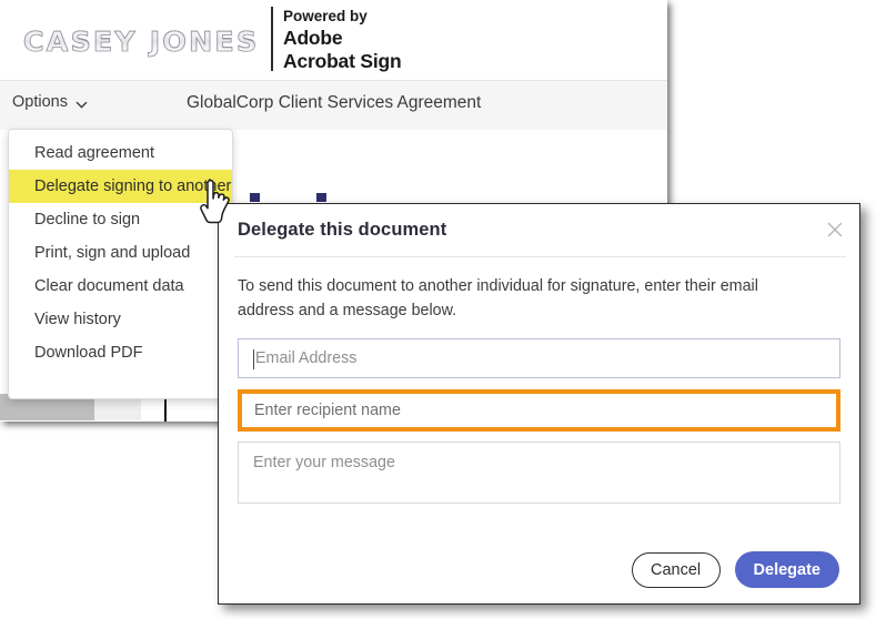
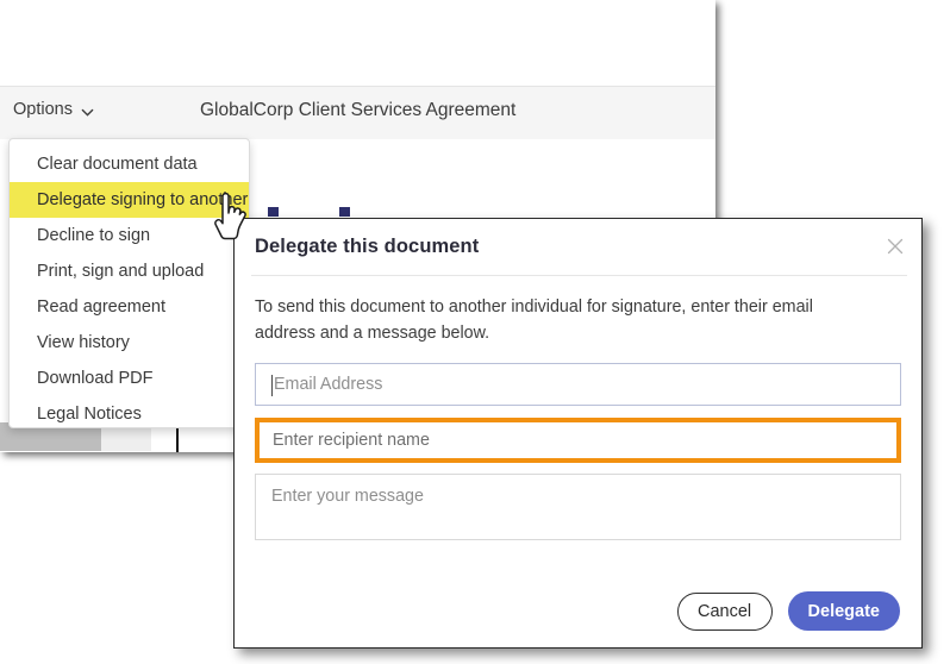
- CASEY JONES
- Powered by
- Adobe
- Acrobat Sign
  Options
  GlobalCorp Client Services Agreement
- Read agreement
+ Clear document data
  Delegate signing to anoter
  Decline to sign
  Print, sign and upload
- Clear document data
+ Read agreement
  View history
  Download PDF
+ Legal Notices
  Delegate this document
  To send this document to another individual for signature, enter their email address and a message below.
  Email Address
  Enter recipient name
  Enter your message
  Cancel
  Delegate
